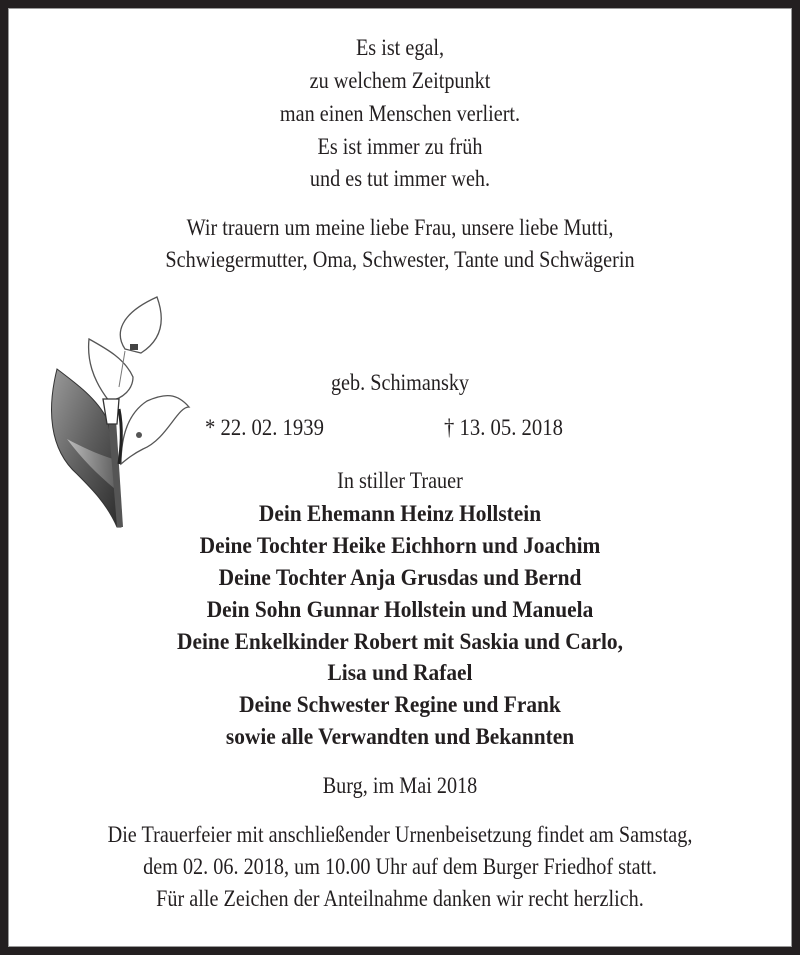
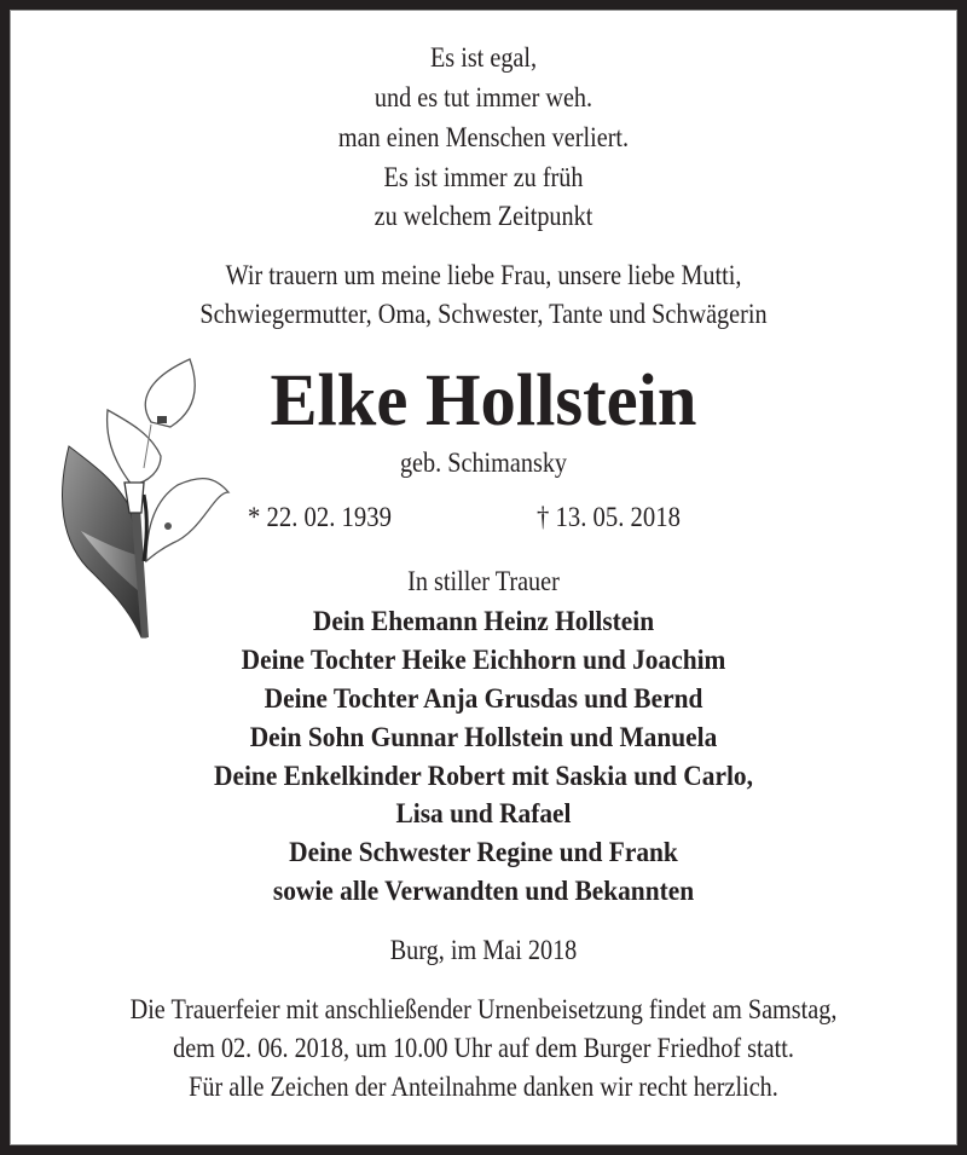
  Es ist egal,
- zu welchem Zeitpunkt
+ und es tut immer weh.
  man einen Menschen verliert.
  Es ist immer zu früh
- und es tut immer weh.
+ zu welchem Zeitpunkt
  Wir trauern um meine liebe Frau, unsere liebe Mutti,
  Schwiegermutter, Oma, Schwester, Tante und Schwägerin
+ Elke Hollstein
  geb. Schimansky
  * 22. 02. 1939
  † 13. 05. 2018
  In stiller Trauer
  Dein Ehemann Heinz Hollstein
  Deine Tochter Heike Eichhorn und Joachim
  Deine Tochter Anja Grusdas und Bernd
  Dein Sohn Gunnar Hollstein und Manuela
  Deine Enkelkinder Robert mit Saskia und Carlo,
  Lisa und Rafael
  Deine Schwester Regine und Frank
  sowie alle Verwandten und Bekannten
  Burg, im Mai 2018
  Die Trauerfeier mit anschließender Urnenbeisetzung findet am Samstag,
  dem 02. 06. 2018, um 10.00 Uhr auf dem Burger Friedhof statt.
  Für alle Zeichen der Anteilnahme danken wir recht herzlich.
